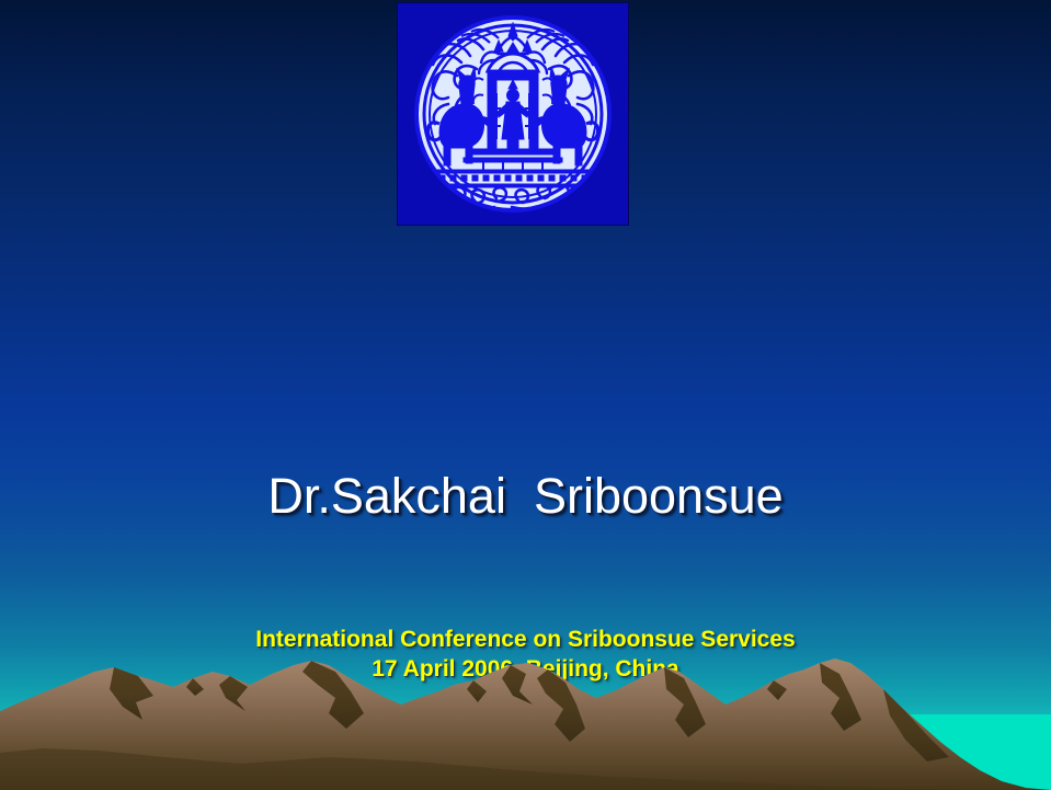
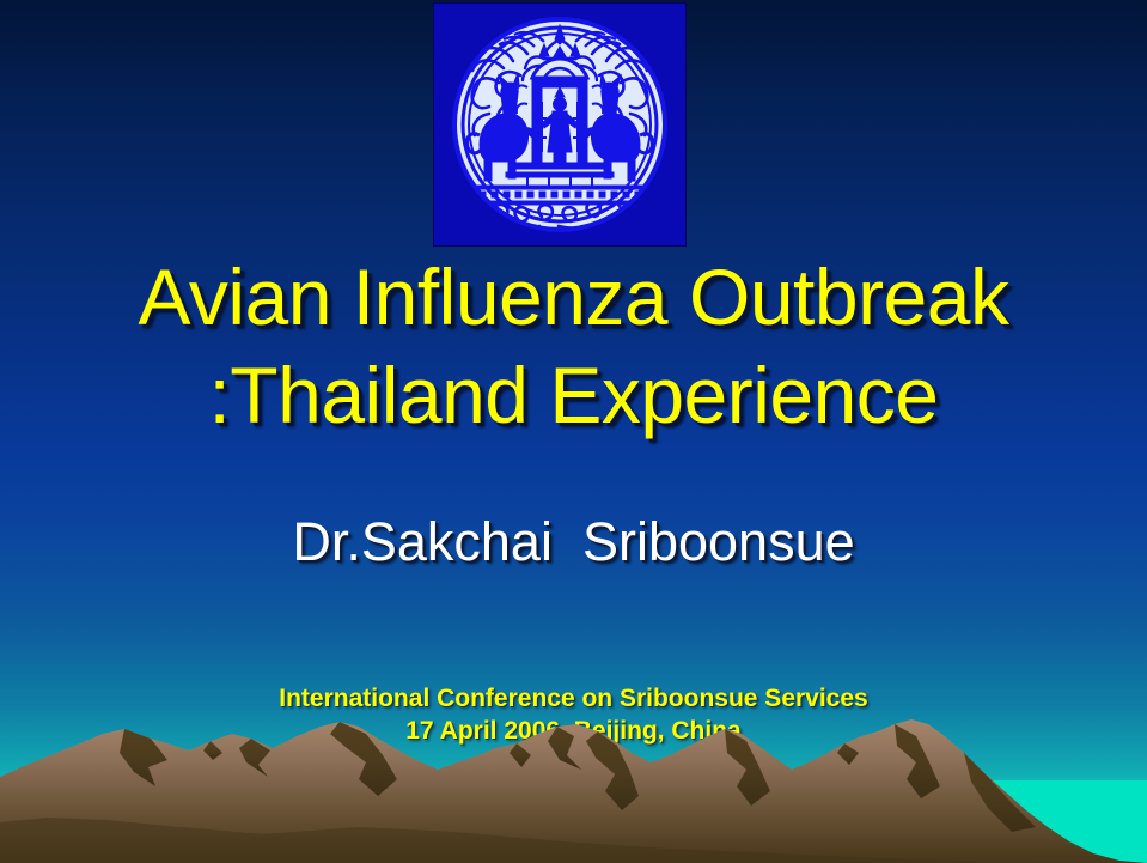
+ Avian Influenza Outbreak
+ :Thailand Experience
  Dr.Sakchai Sriboonsue
  International Conference on Sriboonsue Services
  17 April 200eijing, China
